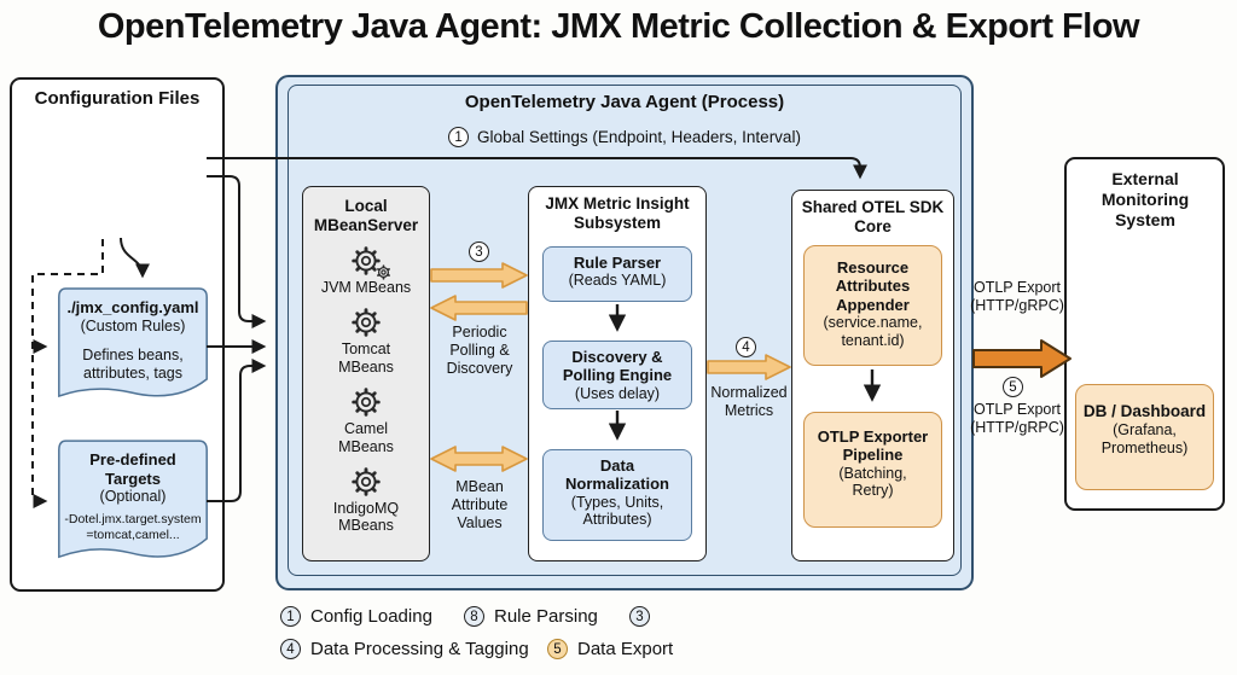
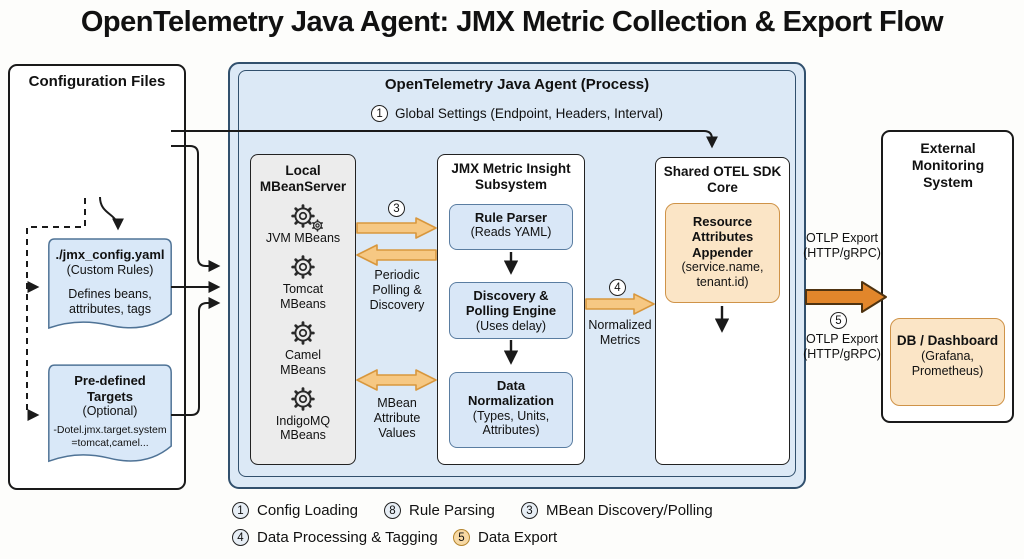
  OpenTelemetry Java Agent: JMX Metric Collection & Export Flow
  Configuration Files
  ./jmx_config.yaml
  (Custom Rules)
  Defines beans, attributes, tags
  Pre-defined Targets
  (Optional)
  -Dotel.jmx.target.system=tomcat,camel...
  OpenTelemetry Java Agent (Process)
  1
  Global Settings (Endpoint, Headers, Interval)
  Local MBeanServer
  JVM MBeans
  Tomcat MBeans
  Camel MBeans
  IndigoMQ MBeans
  3
  Periodic Polling & Discovery
  MBean Attribute Values
  4
  Normalized Metrics
  JMX Metric Insight Subsystem
  Rule Parser
  (Reads YAML)
  Discovery & Polling Engine
  (Uses delay)
  Data Normalization
  (Types, Units, Attributes)
  Shared OTEL SDK Core
  Resource Attributes Appender
  (service.name, tenant.id)
- OTLP Exporter Pipeline
- (Batching, Retry)
  OTLP Export (HTTP/gRPC)
  5
  OTLP Export (HTTP/gRPC)
  External Monitoring System
  DB / Dashboard
  (Grafana, Prometheus)
  1
  Config Loading
  8
  Rule Parsing
  3
+ MBean Discovery/Polling
  4
  Data Processing & Tagging
  5
  Data Export
